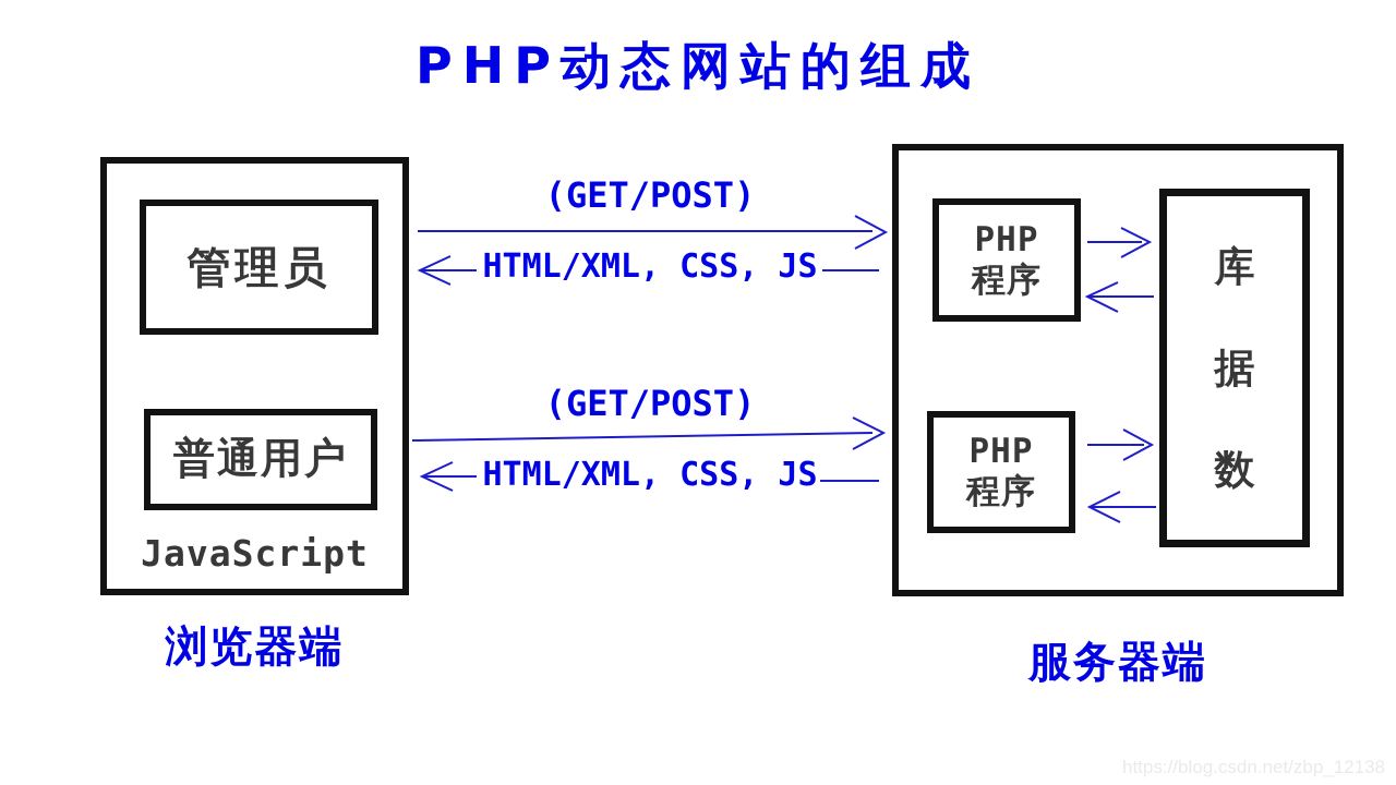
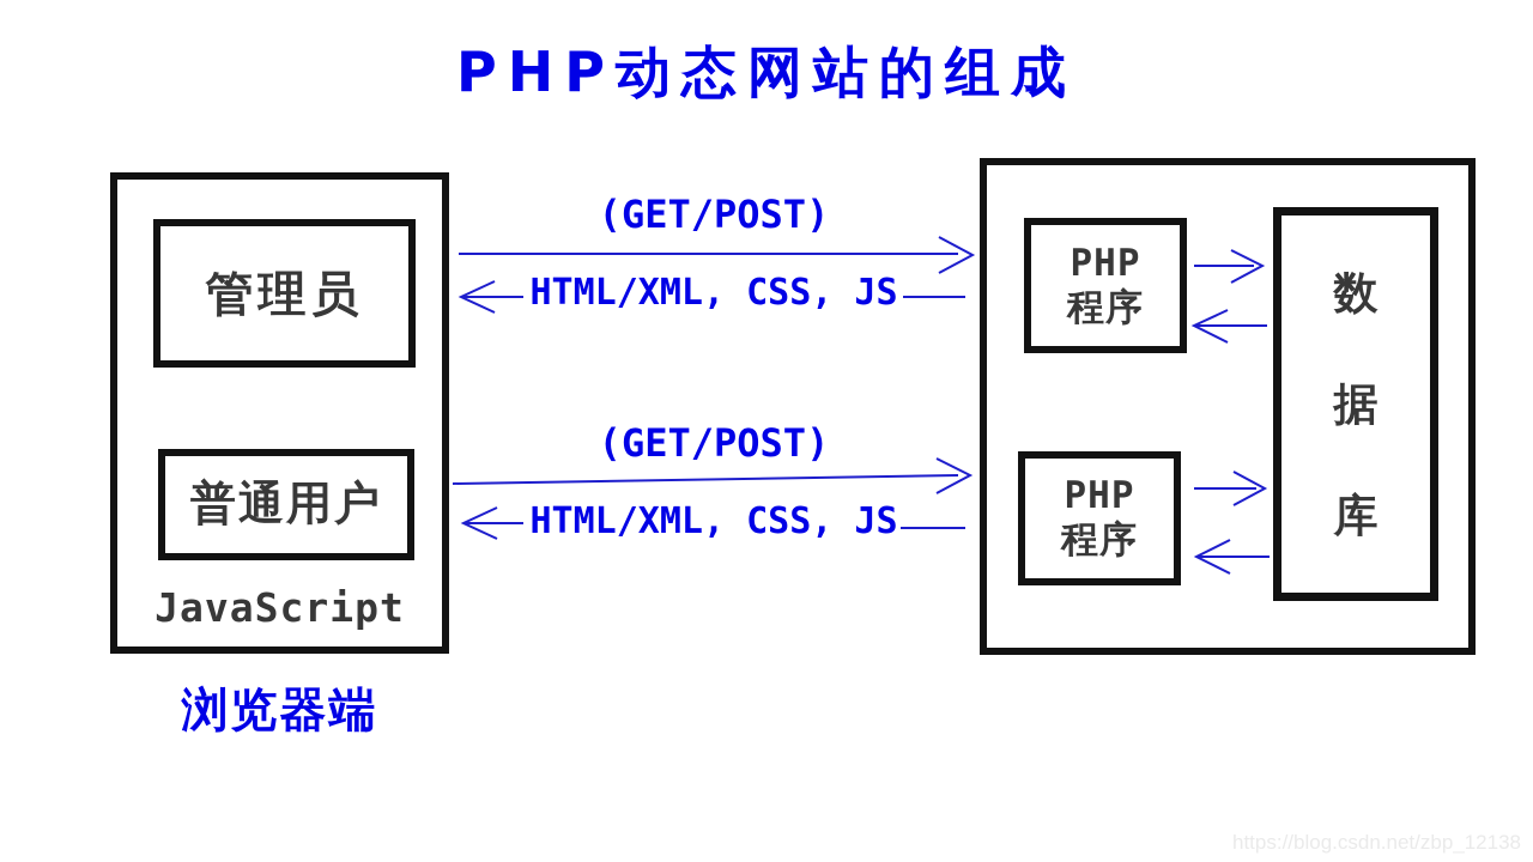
  PHP动态网站的组成
  管理员
  普通用户
  JavaScript
  浏览器端
  PHP
  程序
  PHP
  程序
- 库
+ 数
  据
- 数
+ 库
- 服务器端
  (GET/POST)
  HTML/XML, CSS, JS
  (GET/POST)
  HTML/XML, CSS, JS
